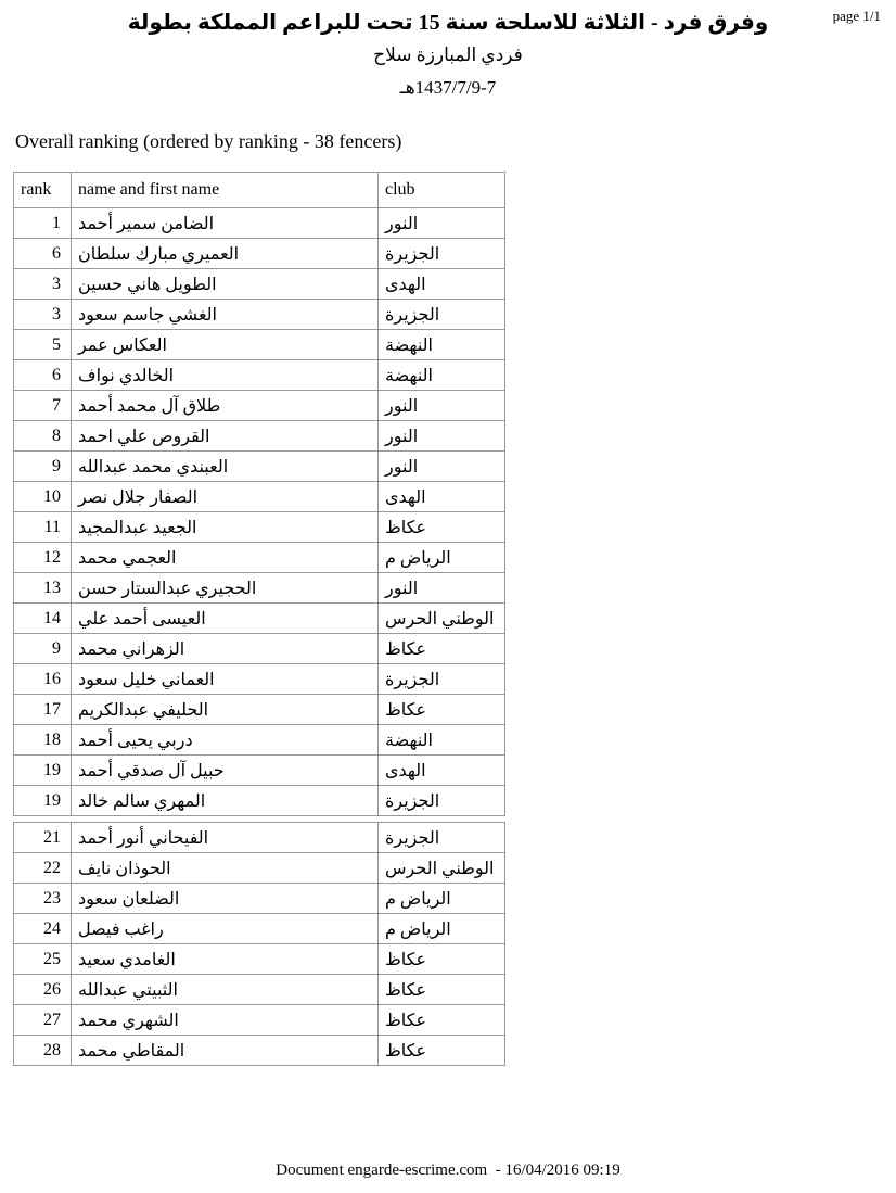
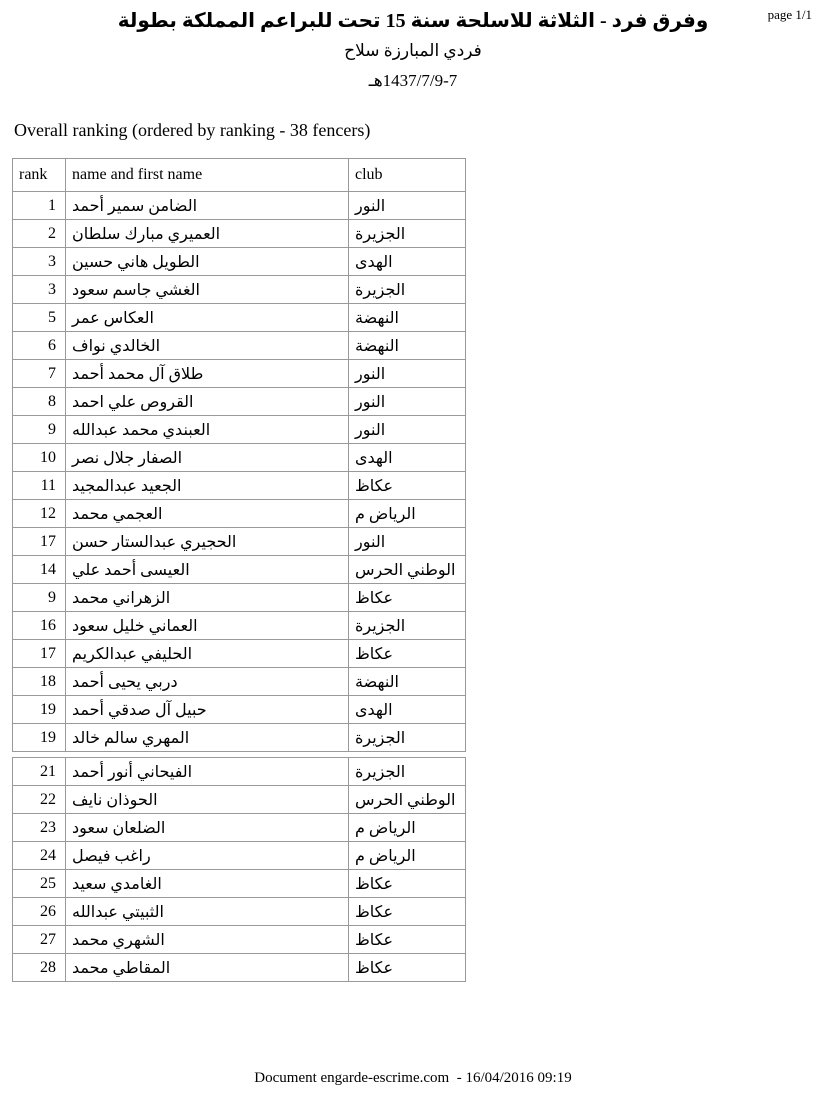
  page 1/1
  بطولة المملكة للبراعم تحت 15 سنة للاسلحة الثلاثة -‎ فرد وفرق
  سلاح المبارزة فردي
  1437/7/9-7هـ
  Overall ranking (ordered by ranking - 38 fencers)
  rank	name and first name	club
  1	أحمد سمير الضامن	النور
- 6	سلطان مبارك العميري	الجزيرة
+ 2	سلطان مبارك العميري	الجزيرة
  3	حسين هاني الطويل	الهدى
  3	سعود جاسم الغشي	الجزيرة
  5	عمر العكاس	النهضة
  6	نواف الخالدي	النهضة
  7	أحمد محمد آل طلاق	النور
  8	احمد علي القروص	النور
  9	عبدالله محمد العبندي	النور
  10	نصر جلال الصفار	الهدى
  11	عبدالمجيد الجعيد	عكاظ
  12	محمد العجمي	م الرياض
- 13	حسن عبدالستار الحجيري	النور
+ 17	حسن عبدالستار الحجيري	النور
  14	علي أحمد العيسى	الحرس الوطني
  9	محمد الزهراني	عكاظ
  16	سعود خليل العماني	الجزيرة
  17	عبدالكريم الحليفي	عكاظ
  18	أحمد يحيى دربي	النهضة
  19	أحمد صدقي آل حبيل	الهدى
  19	خالد سالم المهري	الجزيرة
  21	أحمد أنور الفيحاني	الجزيرة
  22	نايف الحوذان	الحرس الوطني
  23	سعود الضلعان	م الرياض
  24	فيصل راغب	م الرياض
  25	سعيد الغامدي	عكاظ
  26	عبدالله الثبيتي	عكاظ
  27	محمد الشهري	عكاظ
  28	محمد المقاطي	عكاظ
  Document engarde-escrime.com - 16/04/2016 09:19
